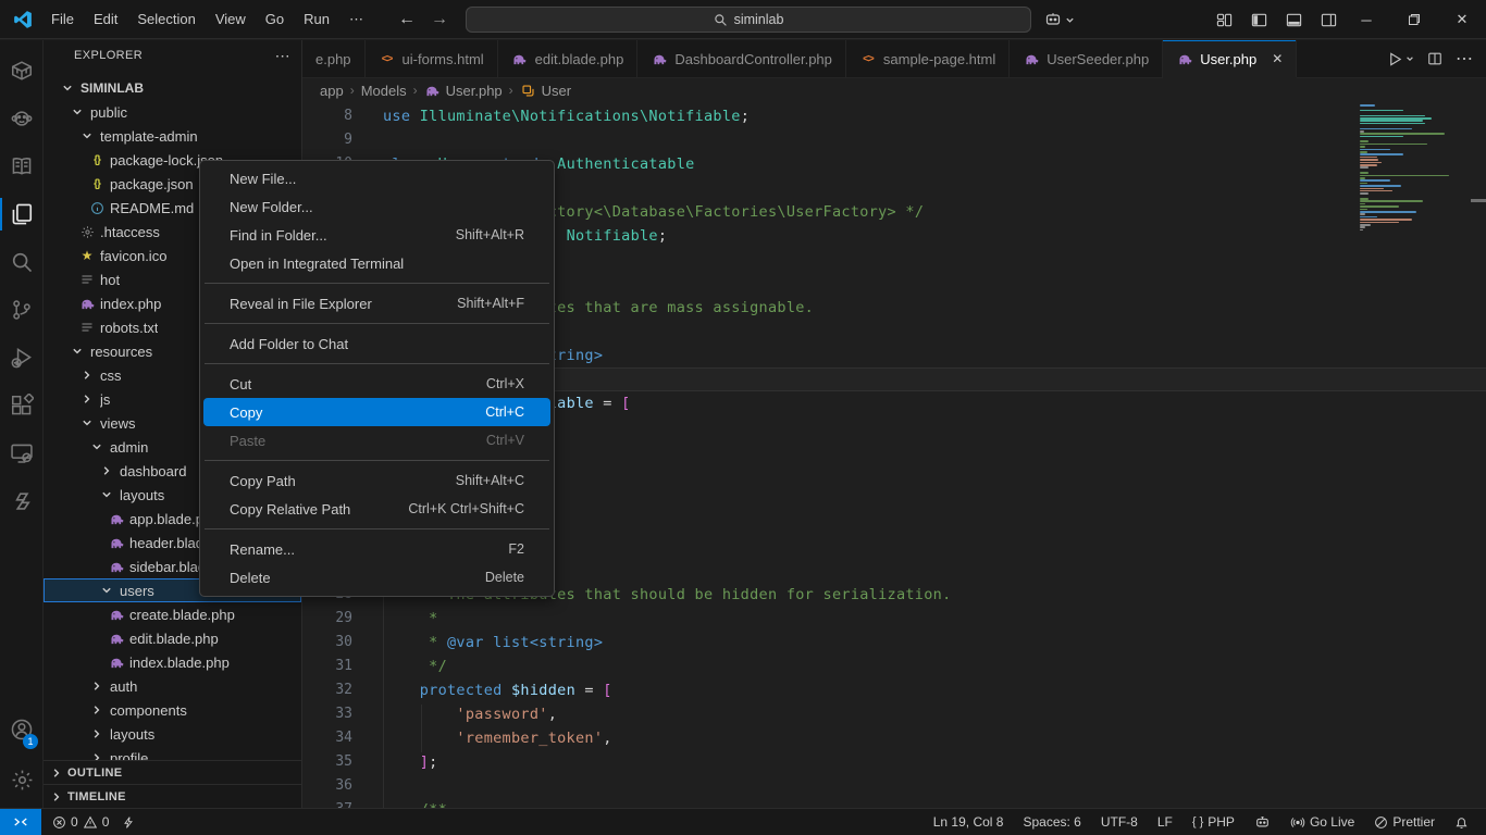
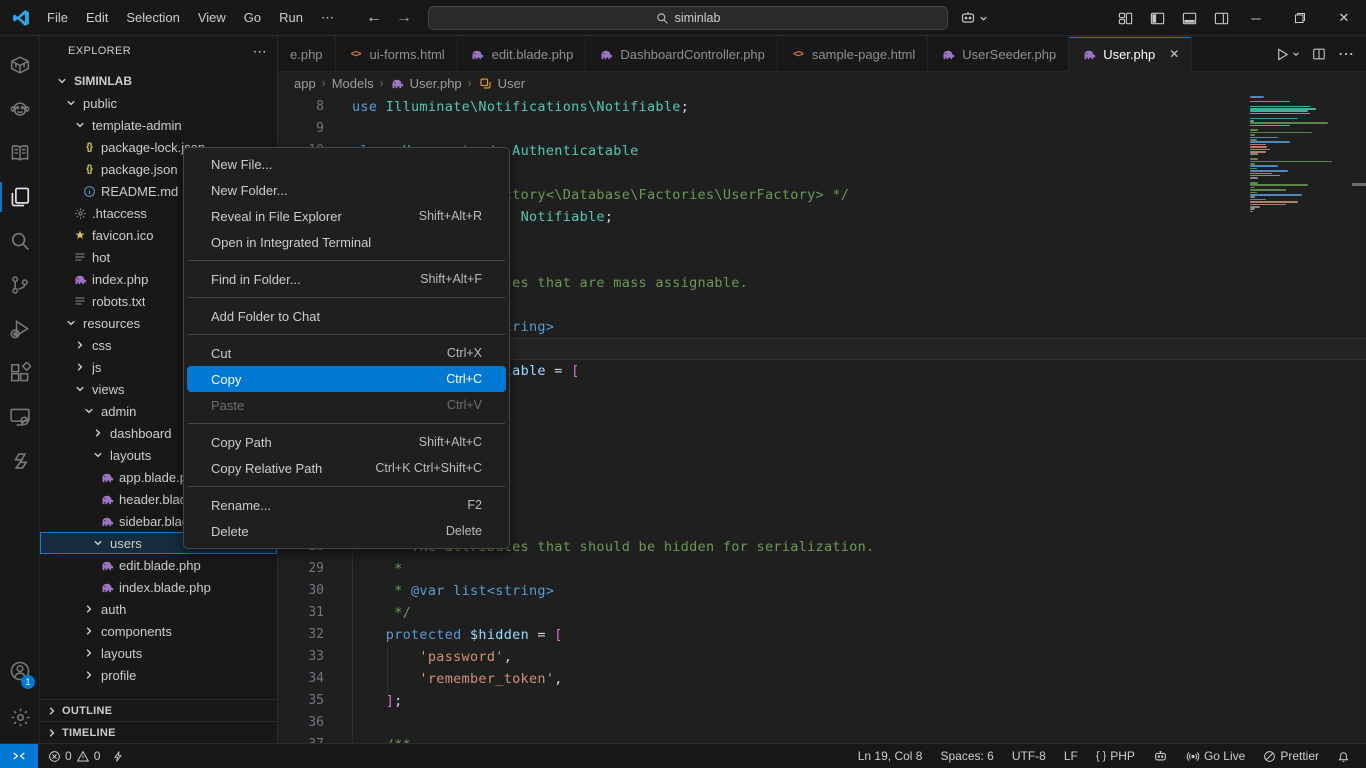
  File
  Edit
  Selection
  View
  Go
  Run
  ⋯
  ←
  →
  siminlab
  ─
  ✕
  1
  EXPLORER
  ⋯
  SIMINLAB
  public
  template-admin
  {}
  package-lock.j
  {}
  package.json
  README.md
  .htaccess
  ★
  favicon.ico
  hot
  index.php
  robots.txt
  resources
  css
  js
  views
  admin
  dashboard
  layouts
  app.blade.
  users
- create.blade.php
  edit.blade.php
  index.blade.php
  auth
  components
  layouts
  profile
  OUTLINE
  TIMELINE
  e.php
  <>
  ui-forms.html
  edit.blade.php
  DashboardController.php
  <>
  sample-page.html
  UserSeeder.php
  User.php
  ✕
  ⋯
  app
  ›
  Models
  ›
  User.php
  ›
  User
  8
  use Illuminate\Notifications\Notifiable;
  9
  tory<\Database\Factories\UserFactory> */
  es that should be hidden for serialization.
  29
  *
  30
  * @var list<string>
  31
  */
  32
  protected $hidden = [
  33
  'password',
  34
  'remember_token',
  35
  ];
  36
  New File...
  New Folder...
- Find in Folder...
+ Reveal in File Explorer
  Shift+Alt+R
  Open in Integrated Terminal
- Reveal in File Explorer
+ Find in Folder...
  Shift+Alt+F
  Add Folder to Chat
  Cut
  Ctrl+X
  Copy
  Ctrl+C
  Paste
  Ctrl+V
  Copy Path
  Shift+Alt+C
  Copy Relative Path
  Ctrl+K Ctrl+Shift+C
  Rename...
  F2
  Delete
  Delete
  0
  0
  Ln 19, Col 8
  Spaces: 6
  UTF-8
  LF
  { }
  PHP
  Go Live
  Prettier
